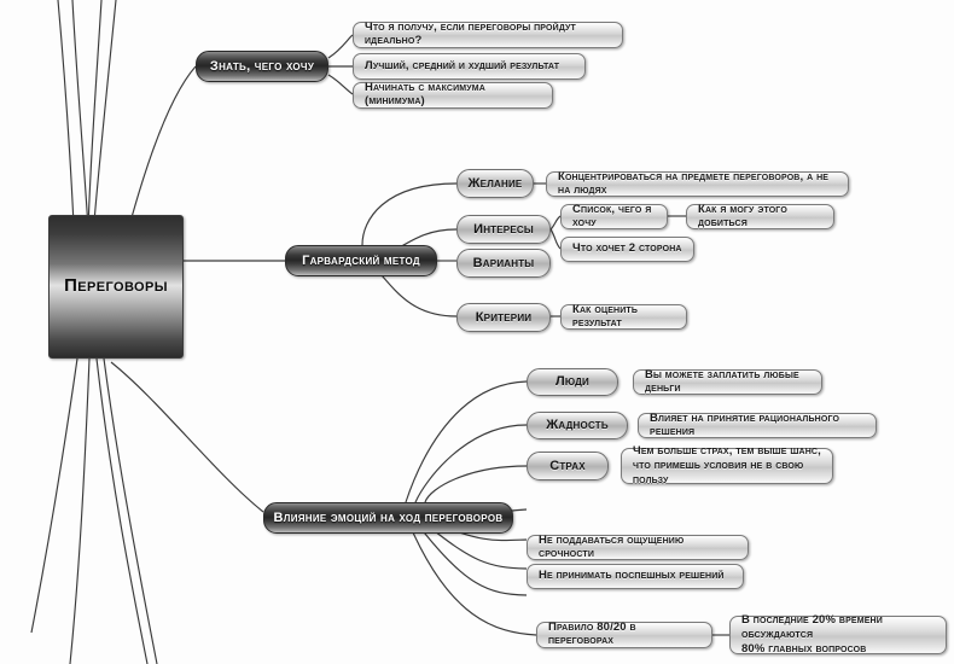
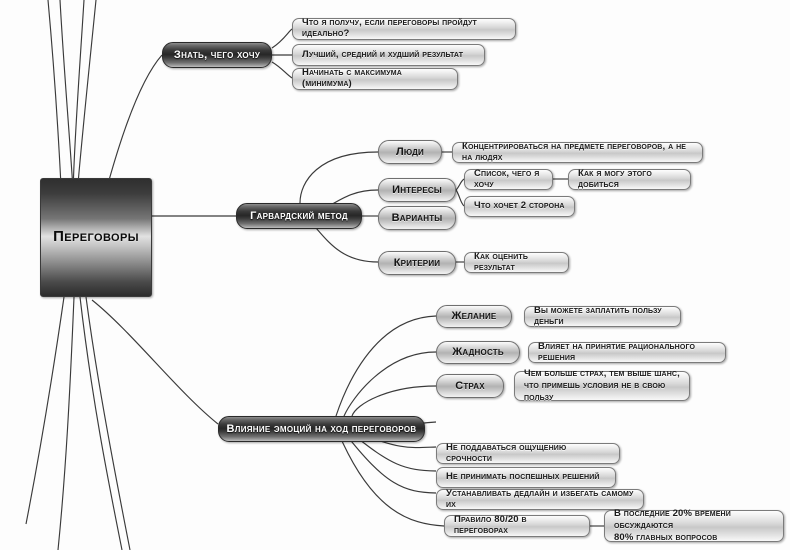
  Переговоры
  Знать, чего хочу
  Что я получу, если переговоры пройдут идеально?
  Лучший, средний и худший результат
  Начинать с максимума (минимума)
  Гарвардский метод
- Желание
+ Люди
  Концентрироваться на предмете переговоров, а не на людях
  Интересы
  Список, чего я хочу
  Как я могу этого добиться
  Что хочет 2 сторона
  Варианты
  Критерии
  Как оценить результат
  Влияние эмоций на ход переговоров
- Люди
+ Желание
- Вы можете заплатить любые деньги
+ Вы можете заплатить пользу деньги
  Жадность
  Влияет на принятие рационального решения
  Страх
  Чем больше страх, тем выше шанс,
  что примешь условия не в свою пользу
  Не поддаваться ощущению срочности
  Не принимать поспешных решений
+ Устанавливать дедлайн и избегать самому их
  Правило 80/20 в переговорах
  В последние 20% времени обсуждаются
  80% главных вопросов
